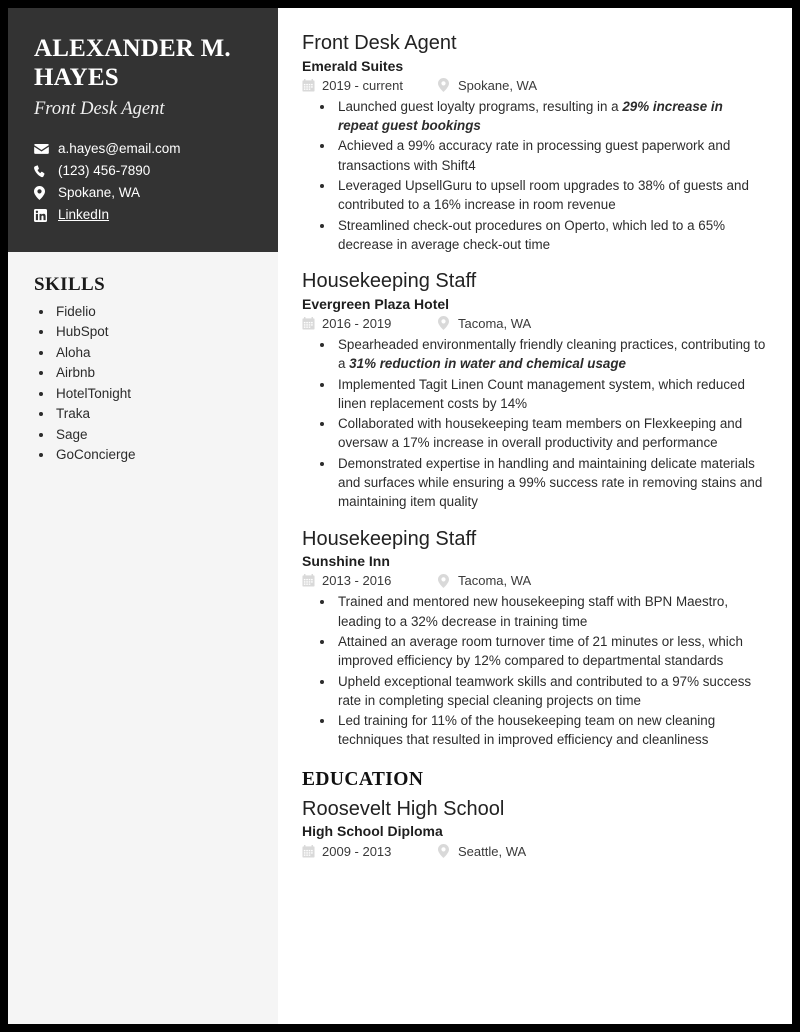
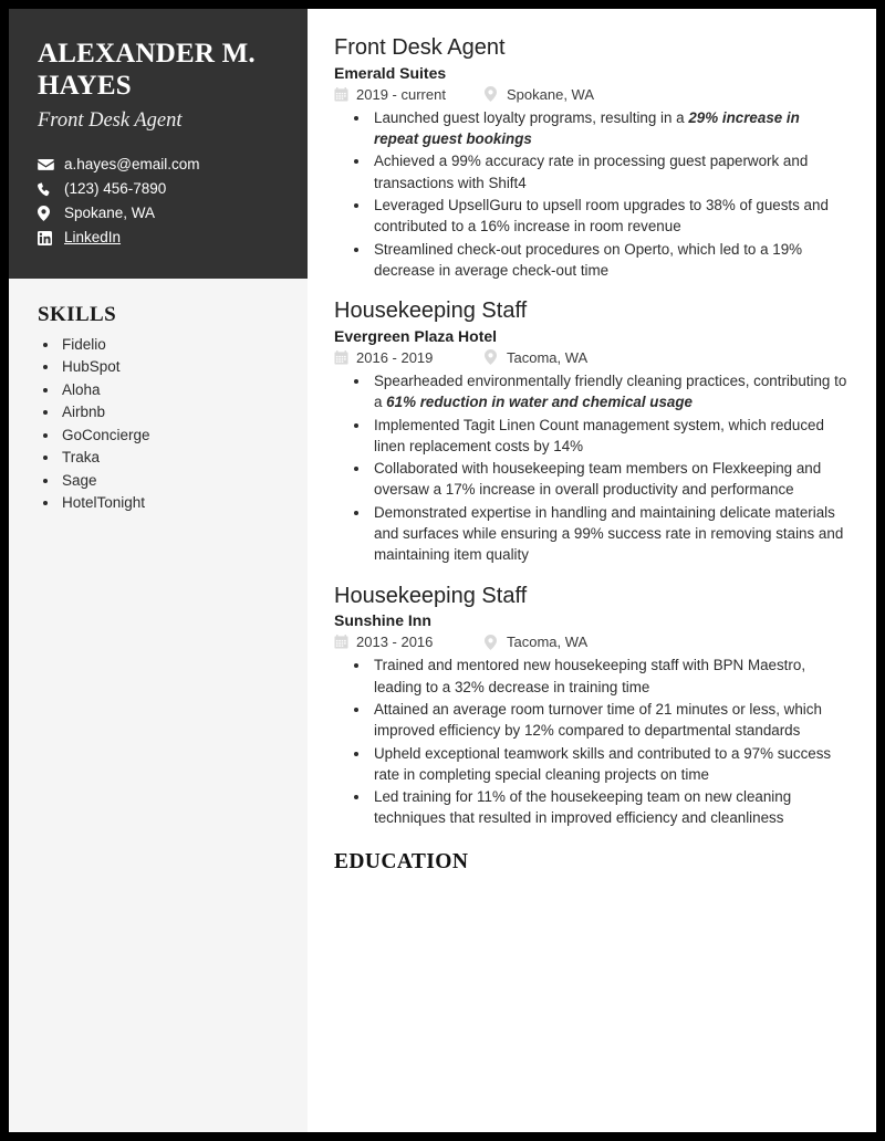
  ALEXANDER M. HAYES
  Front Desk Agent
  a.hayes@email.com
  (123) 456-7890
  Spokane, WA
  LinkedIn
  SKILLS
  Fidelio
  HubSpot
  Aloha
  Airbnb
- HotelTonight
+ GoConcierge
  Traka
  Sage
- GoConcierge
+ HotelTonight
  Front Desk Agent
  Emerald Suites
  2019 - current
  Spokane, WA
  Launched guest loyalty programs, resulting in a 29% increase in repeat guest bookings
  Achieved a 99% accuracy rate in processing guest paperwork and transactions with Shift4
  Leveraged UpsellGuru to upsell room upgrades to 38% of guests and contributed to a 16% increase in room revenue
- Streamlined check-out procedures on Operto, which led to a 65% decrease in average check-out time
+ Streamlined check-out procedures on Operto, which led to a 19% decrease in average check-out time
  Housekeeping Staff
  Evergreen Plaza Hotel
  2016 - 2019
  Tacoma, WA
- Spearheaded environmentally friendly cleaning practices, contributing to a 31% reduction in water and chemical usage
+ Spearheaded environmentally friendly cleaning practices, contributing to a 61% reduction in water and chemical usage
  Implemented Tagit Linen Count management system, which reduced linen replacement costs by 14%
  Collaborated with housekeeping team members on Flexkeeping and oversaw a 17% increase in overall productivity and performance
  Demonstrated expertise in handling and maintaining delicate materials and surfaces while ensuring a 99% success rate in removing stains and maintaining item quality
  Housekeeping Staff
  Sunshine Inn
  2013 - 2016
  Tacoma, WA
  Trained and mentored new housekeeping staff with BPN Maestro, leading to a 32% decrease in training time
  Attained an average room turnover time of 21 minutes or less, which improved efficiency by 12% compared to departmental standards
  Upheld exceptional teamwork skills and contributed to a 97% success rate in completing special cleaning projects on time
  Led training for 11% of the housekeeping team on new cleaning techniques that resulted in improved efficiency and cleanliness
  EDUCATION
- Roosevelt High School
- High School Diploma
- 2009 - 2013
- Seattle, WA
